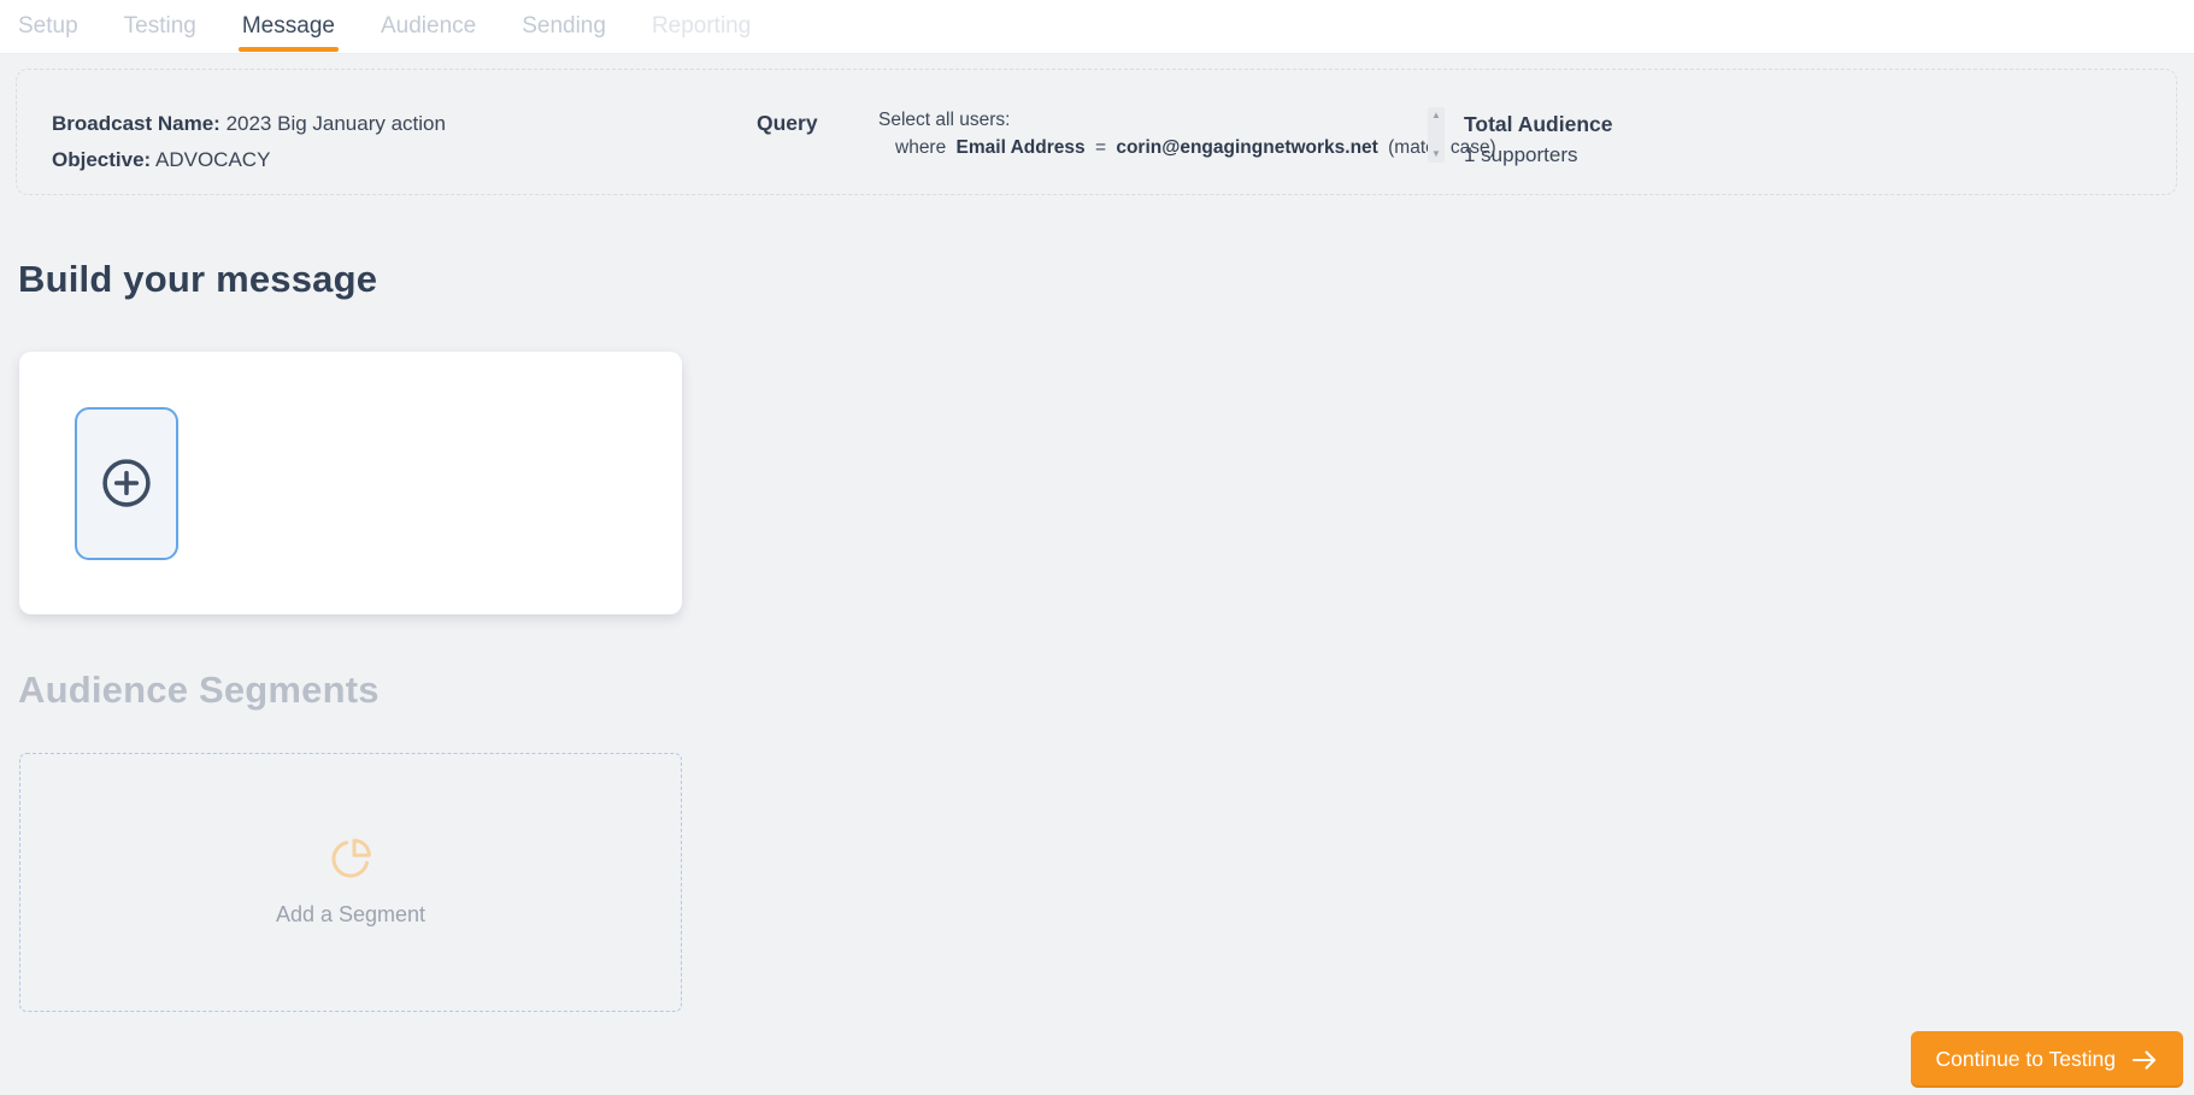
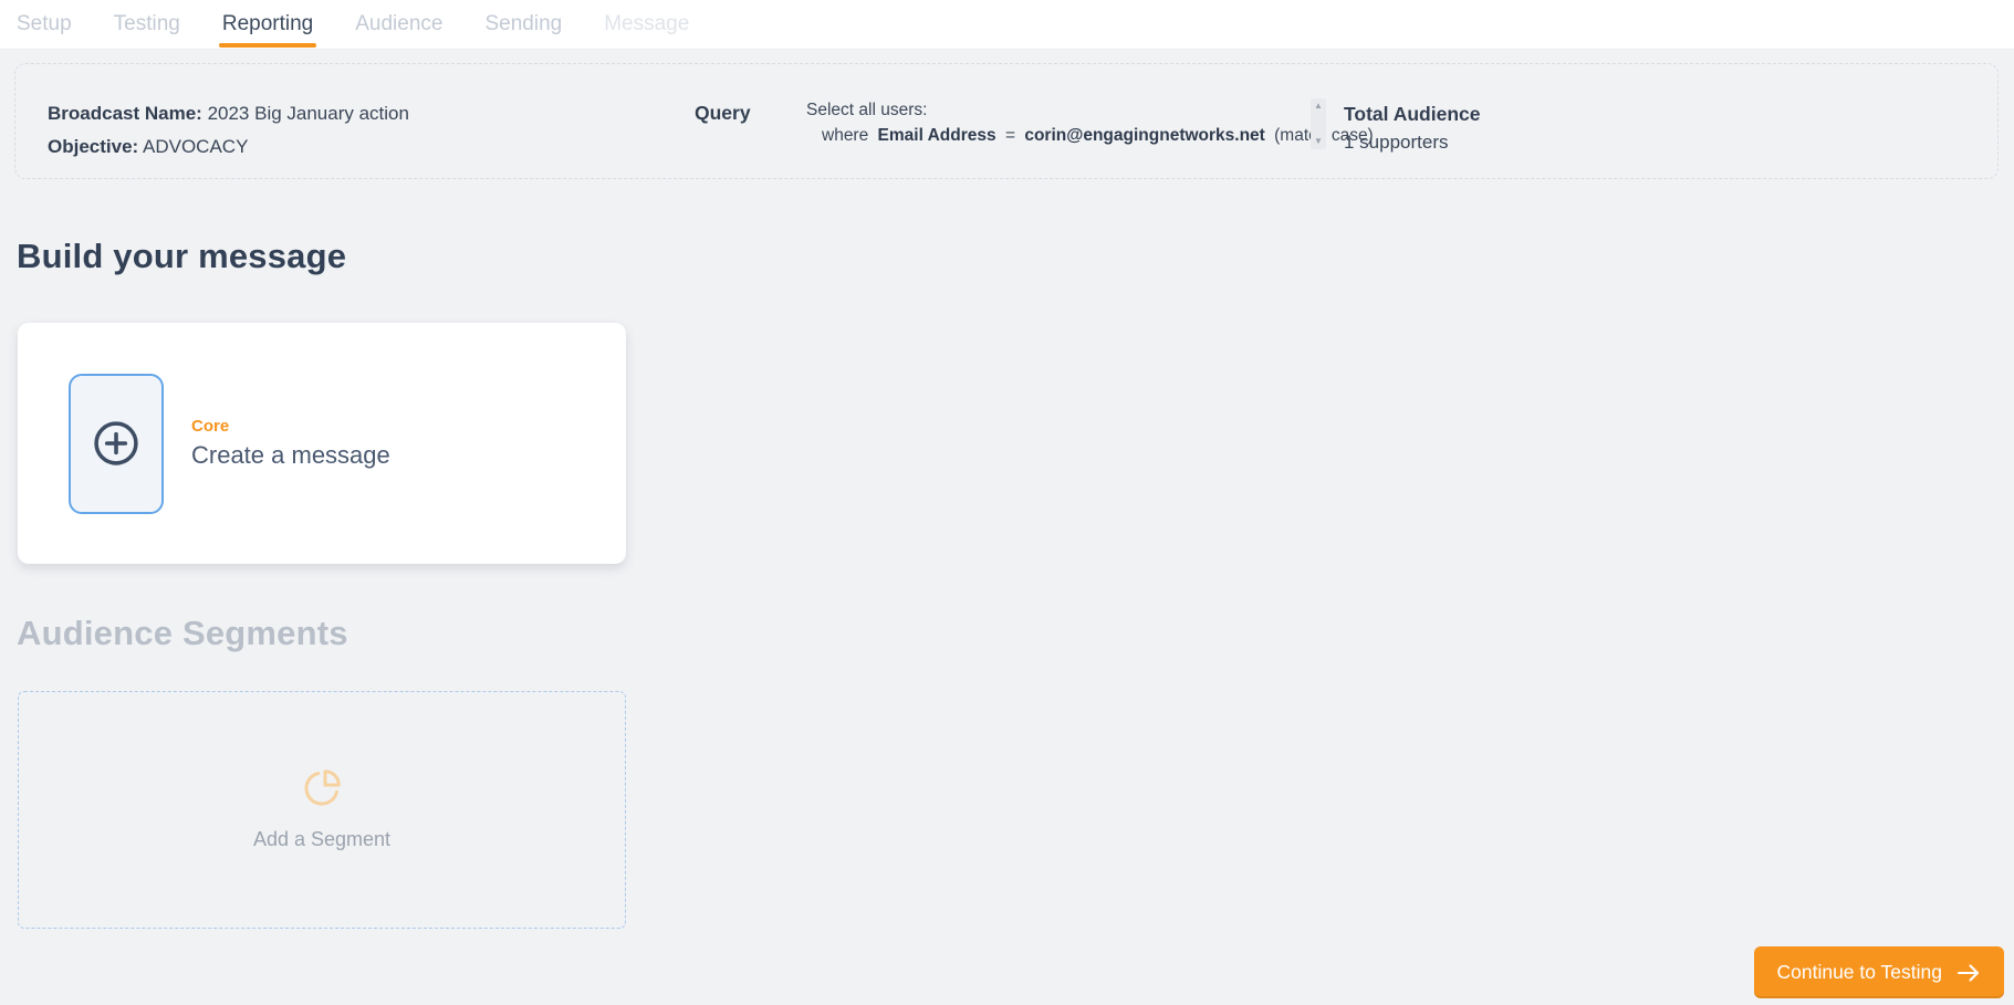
  Setup
  Testing
- Message
+ Reporting
  Audience
  Sending
- Reporting
+ Message
  Broadcast Name: 2023 Big January action
  Objective: ADVOCACY
  Query
  Select all users:
  where Email Address = corin@engagingnetworks.net (mat case)
  ▲
  ▼
  Total Audience
  1 supporters
  Build your message
+ Core
+ Create a message
  Audience Segments
  Add a Segment
  Continue to Testing
